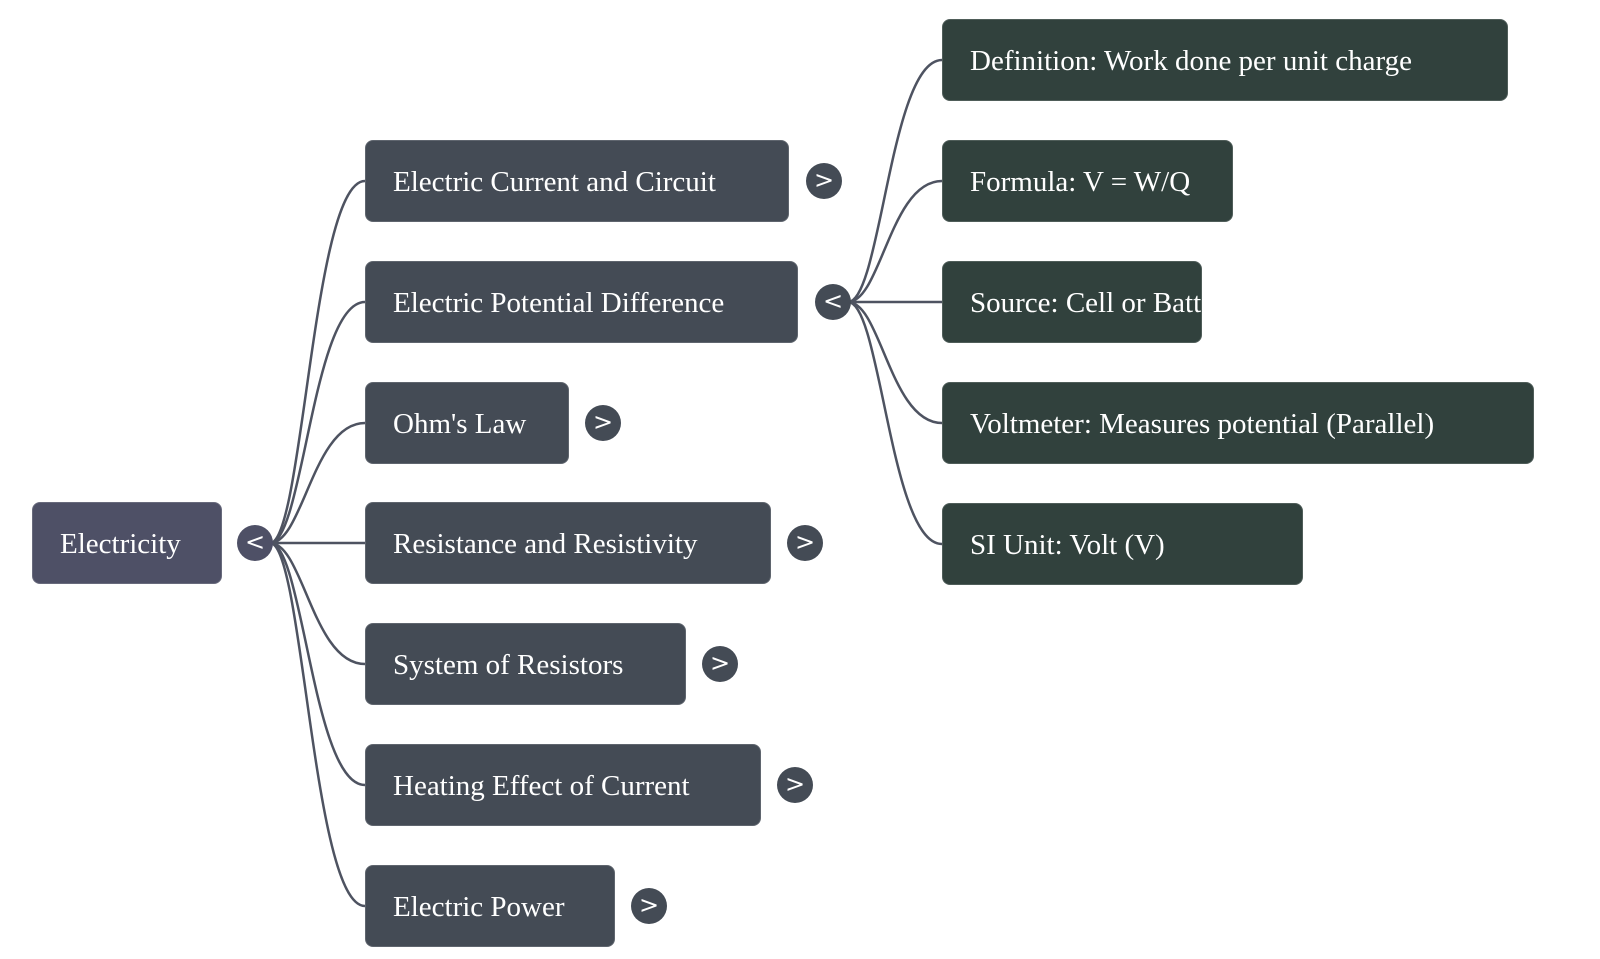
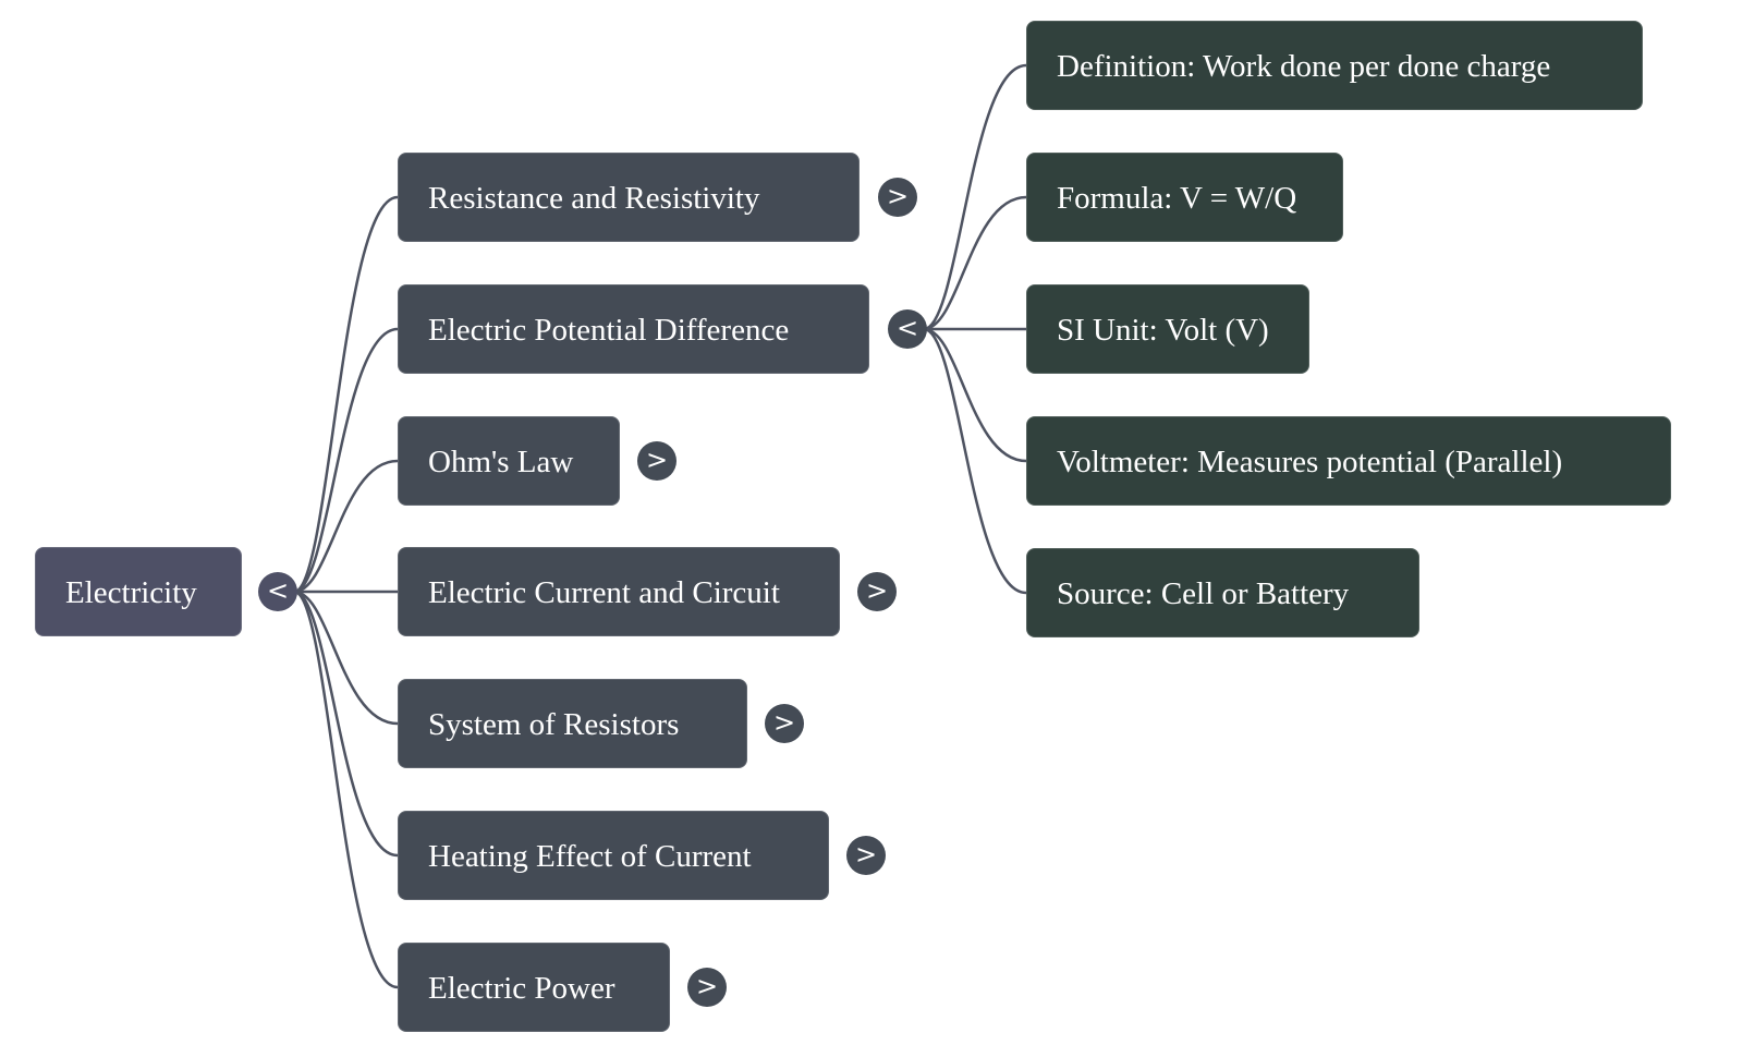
  Electricity
  <
- Electric Current and Circuit
+ Resistance and Resistivity
  >
  Electric Potential Difference
  <
  Ohm's Law
  >
- Resistance and Resistivity
+ Electric Current and Circuit
  >
  System of Resistors
  >
  Heating Effect of Current
  >
  Electric Power
  >
- Definition: Work done per unit charge
+ Definition: Work done per done charge
  Formula: V = W/Q
- Source: Cell or Battery
+ SI Unit: Volt (V)
  Voltmeter: Measures potential (Parallel)
- SI Unit: Volt (V)
+ Source: Cell or Battery
